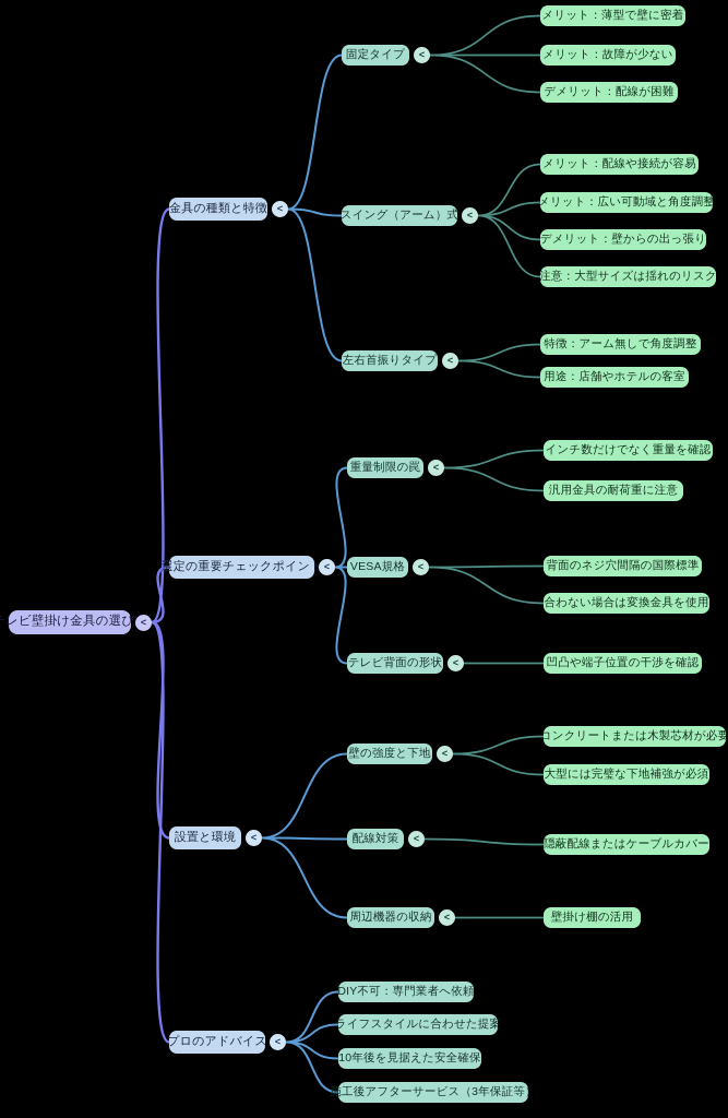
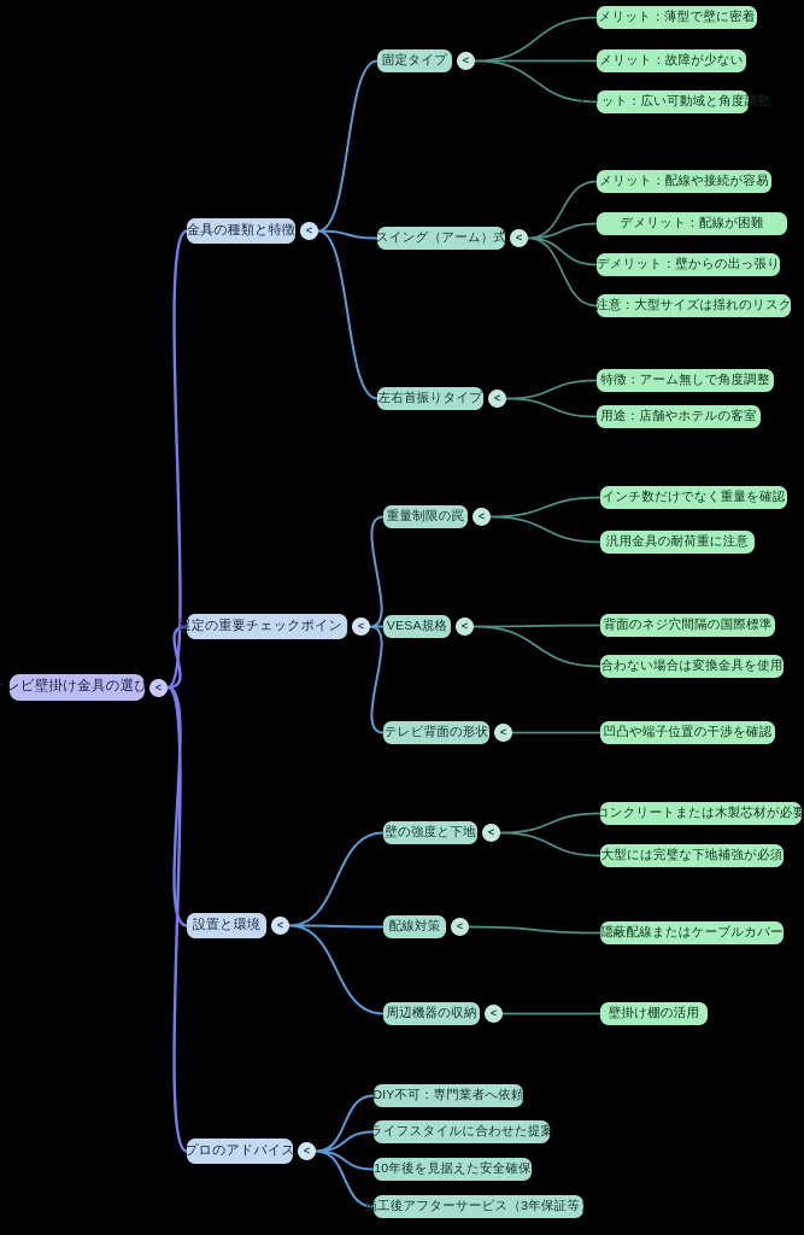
  レビ壁掛け金具の選び
  <
  金具の種類と特徴
  <
  固定タイプ
  <
  メリット：薄型で壁に密着
  メリット：故障が少ない
- デメリット：配線が困難
+ メリット：広い可動域と角度調整
  スイング（アーム）式
  <
  メリット：配線や接続が容易
- メリット：広い可動域と角度調整
+ デメリット：配線が困難
  デメリット：壁からの出っ張り
  注意：大型サイズは揺れのリスク
  左右首振りタイプ
  <
  特徴：アーム無しで角度調整
  用途：店舗やホテルの客室
  選定の重要チェックポイント
  <
  重量制限の罠
  <
  インチ数だけでなく重量を確認
  汎用金具の耐荷重に注意
  VESA規格
  <
  背面のネジ穴間隔の国際標準
  合わない場合は変換金具を使用
  テレビ背面の形状
  <
  凹凸や端子位置の干渉を確認
  設置と環境
  <
  壁の強度と下地
  <
  コンクリートまたは木製芯材が必要
  大型には完璧な下地補強が必須
  配線対策
  <
  隠蔽配線またはケーブルカバー
  周辺機器の収納
  <
  壁掛け棚の活用
  プロのアドバイス
  <
  DIY不可：専門業者へ依頼
  ライフスタイルに合わせた提案
  10年後を見据えた安全確保
  施工後アフターサービス（3年保証等）
